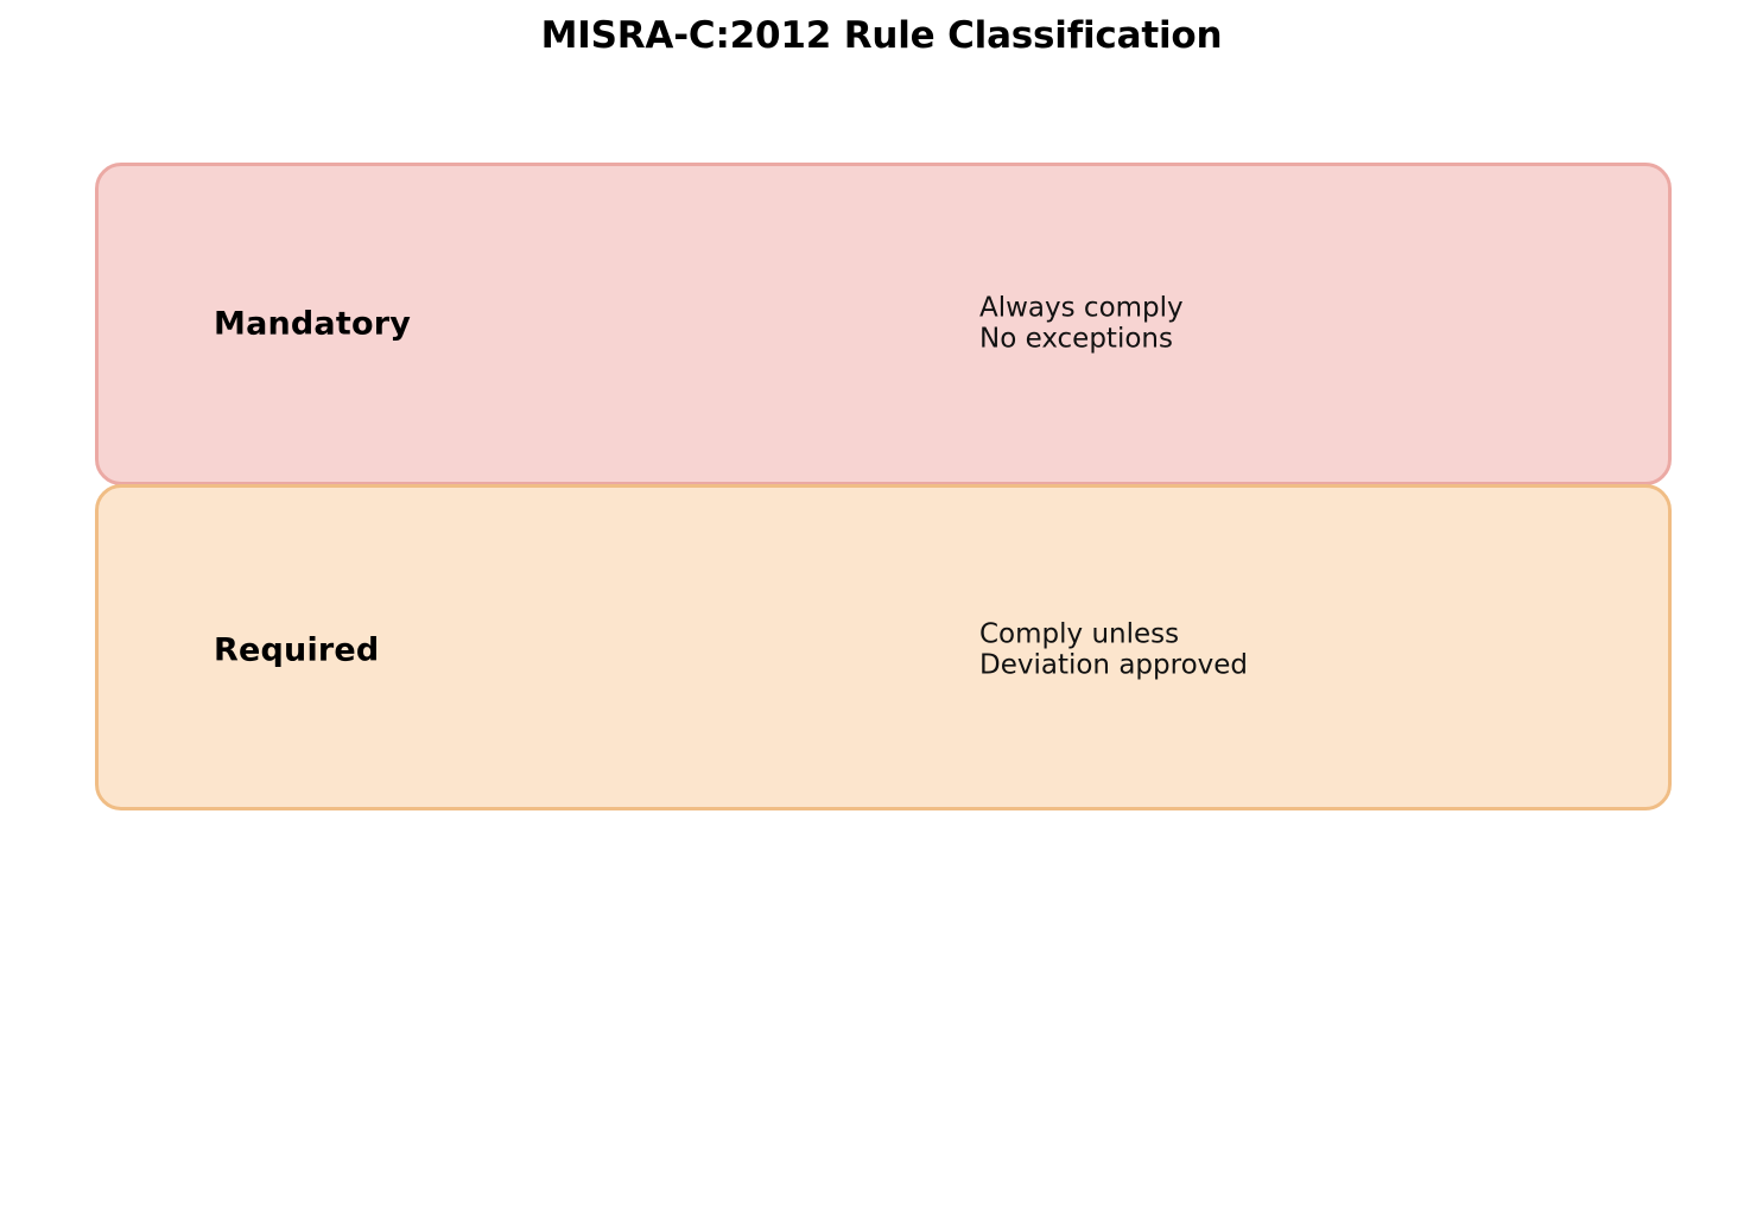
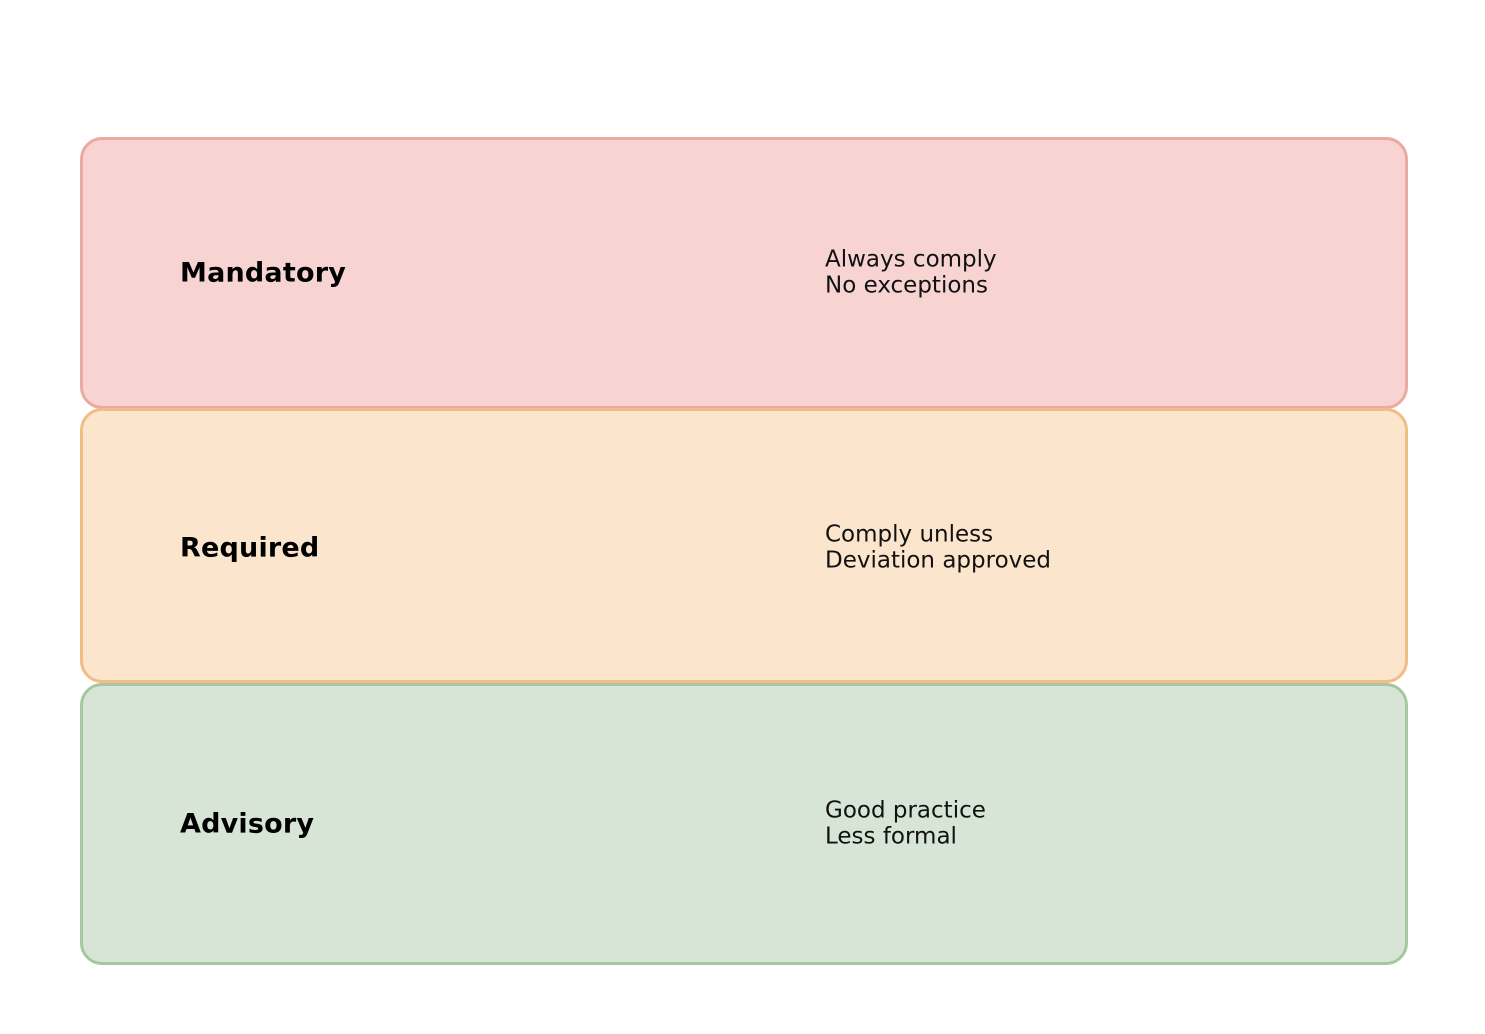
- MISRA-C:2012 Rule Classification
  Mandatory
  Always comply
  No exceptions
  Required
  Comply unless
  Deviation approved
+ Advisory
+ Good practice
+ Less formal
